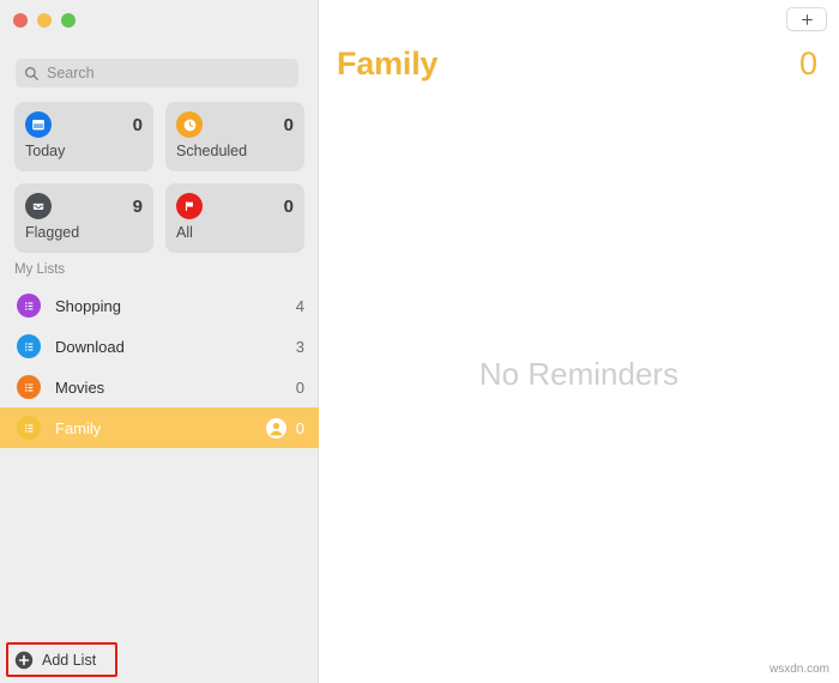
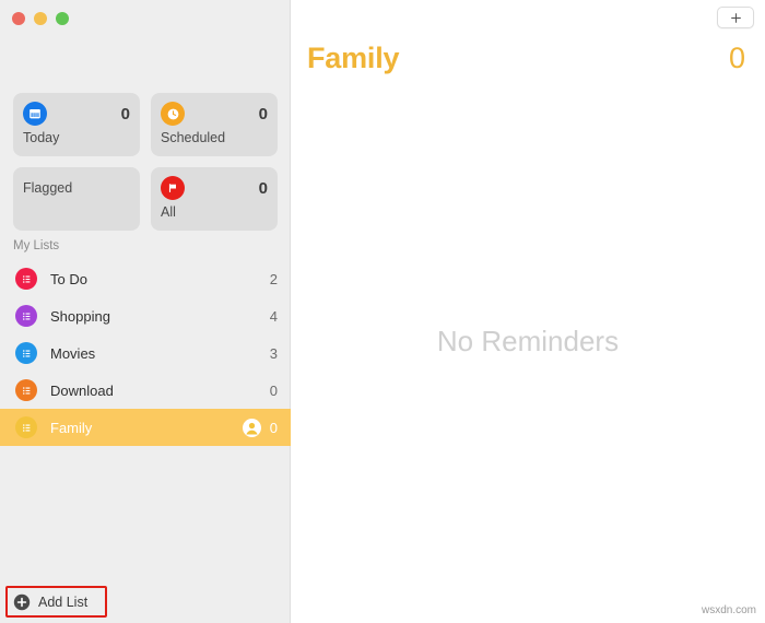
- Search
  0
  Today
  0
  Scheduled
- 9
  Flagged
  0
  All
  My Lists
+ To Do
+ 2
  Shopping
  4
- Download
+ Movies
  3
- Movies
+ Download
  0
  Family
  0
  Add List
  Family
  0
  No Reminders
  wsxdn.com
